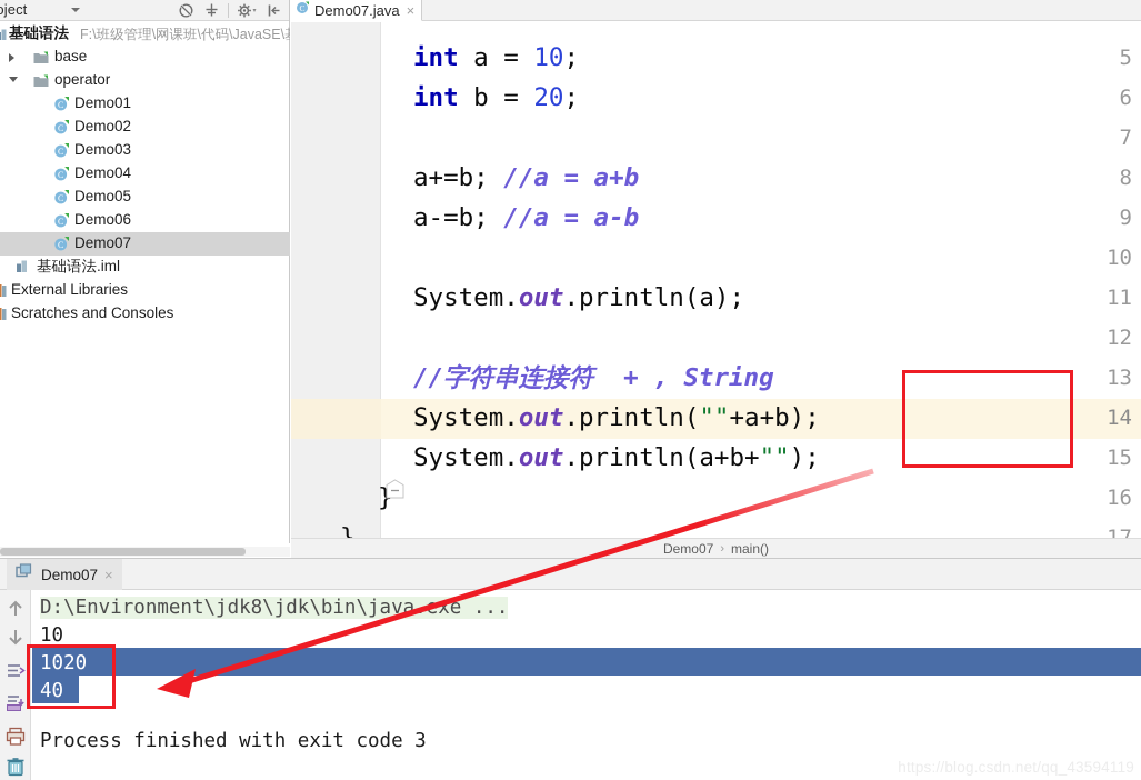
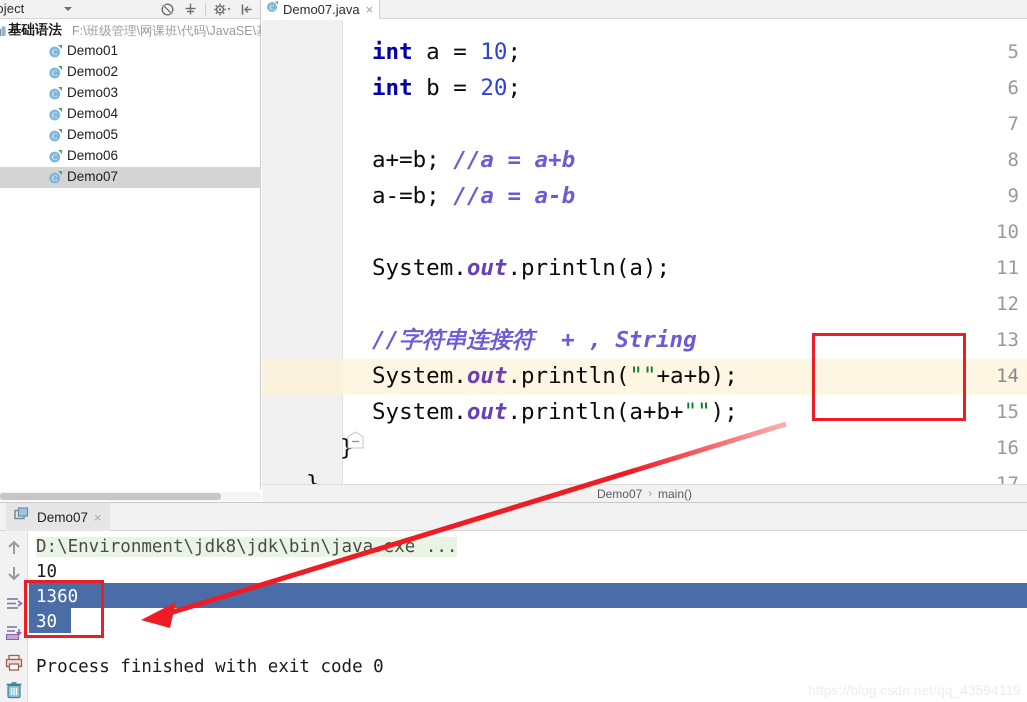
  oject
  基础语法
  F:\班级管理\网课班\代码\JavaSE\
- base
- operator
  C
  Demo01
  C
  Demo02
  C
  Demo03
  C
  Demo04
  C
  Demo05
  C
  Demo06
  C
  Demo07
- 基础语法.iml
- External Libraries
- Scratches and Consoles
  C
  Demo07.java
  ×
  5
  6
  7
  8
  9
  10
  11
  12
  13
  14
  15
  16
  int a = 10;
  int b = 20;
  a+=b; //a = a+b
  a-=b; //a = a-b
  System.out.println(a);
  //字符串连接符 + , String
  System.out.println(""+a+b);
  System.out.println(a+b+"");
  }
  Demo07
  ›
  main()
  Demo07
  ×
  D:\Environment\jdk8\jdk\bin\javaxe ...
  10
- 1020
+ 1360
- 40
+ 30
- Process finished with exit code 3
+ Process finished with exit code 0
